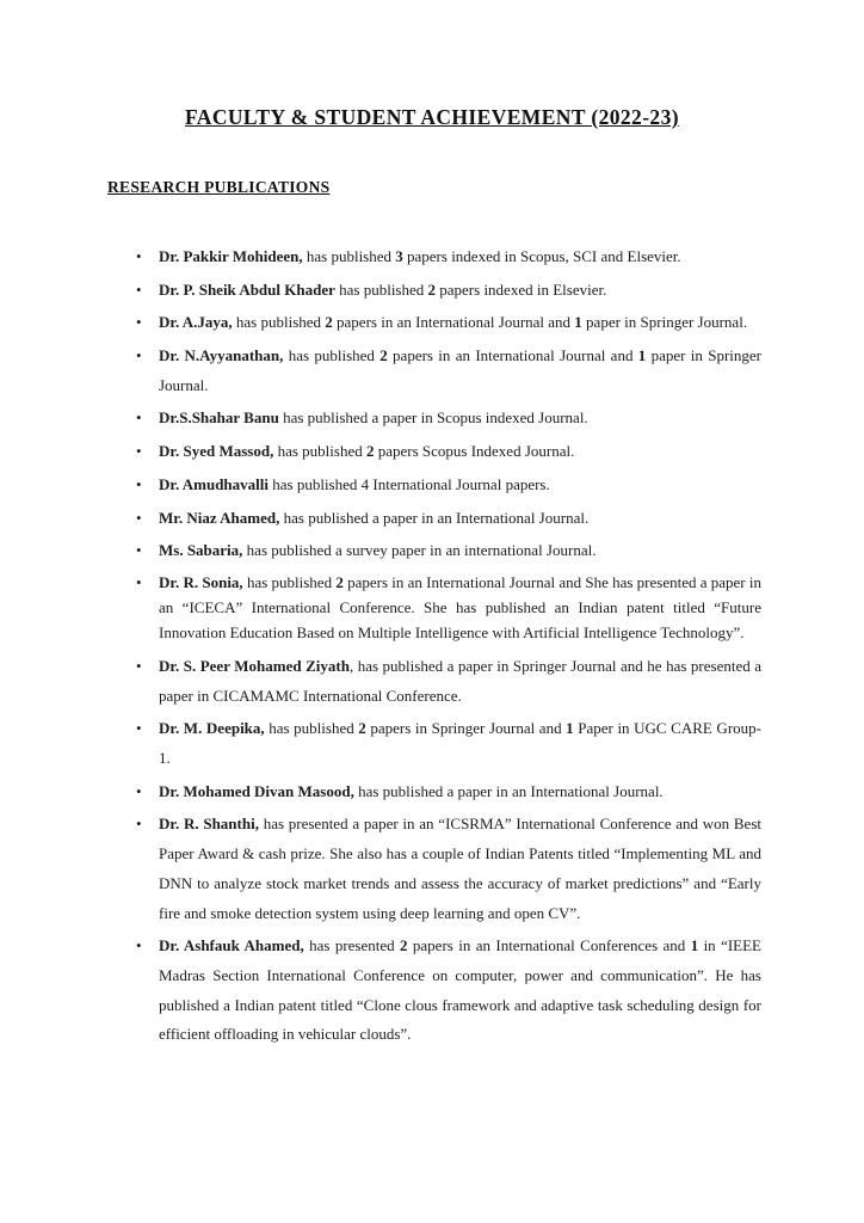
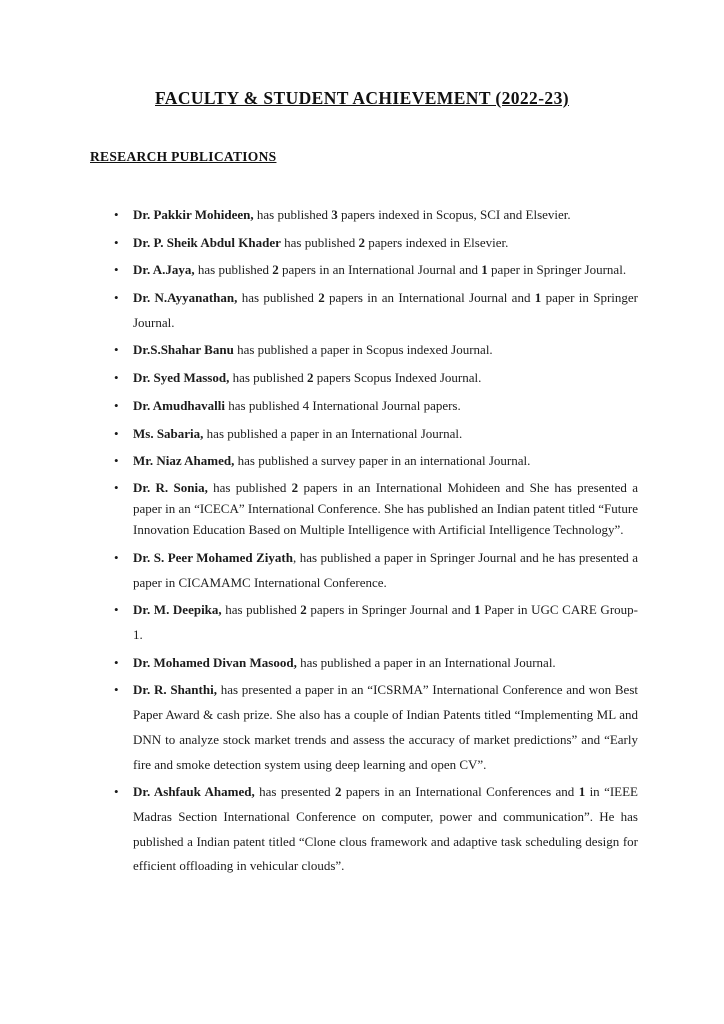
  FACULTY & STUDENT ACHIEVEMENT (2022-23)
  RESEARCH PUBLICATIONS
  •
  Dr. Pakkir Mohideen, has published 3 papers indexed in Scopus, SCI and Elsevier.
  •
  Dr. P. Sheik Abdul Khader has published 2 papers indexed in Elsevier.
  •
  Dr. A.Jaya, has published 2 papers in an International Journal and 1 paper in Springer Journal.
  •
  Dr. N.Ayyanathan, has published 2 papers in an International Journal and 1 paper in Springer Journal.
  •
  Dr.S.Shahar Banu has published a paper in Scopus indexed Journal.
  •
  Dr. Syed Massod, has published 2 papers Scopus Indexed Journal.
  •
  Dr. Amudhavalli has published 4 International Journal papers.
  •
- Mr. Niaz Ahamed, has published a paper in an International Journal.
+ Ms. Sabaria, has published a paper in an International Journal.
  •
- Ms. Sabaria, has published a survey paper in an international Journal.
+ Mr. Niaz Ahamed, has published a survey paper in an international Journal.
  •
- Dr. R. Sonia, has published 2 papers in an International Journal and She has presented a paper in an “ICECA” International Conference. She has published an Indian patent titled “Future Innovation Education Based on Multiple Intelligence with Artificial Intelligence Technology”.
+ Dr. R. Sonia, has published 2 papers in an International Mohideen and She has presented a paper in an “ICECA” International Conference. She has published an Indian patent titled “Future Innovation Education Based on Multiple Intelligence with Artificial Intelligence Technology”.
  •
  Dr. S. Peer Mohamed Ziyath, has published a paper in Springer Journal and he has presented a paper in CICAMAMC International Conference.
  •
  Dr. M. Deepika, has published 2 papers in Springer Journal and 1 Paper in UGC CARE Group-1.
  •
  Dr. Mohamed Divan Masood, has published a paper in an International Journal.
  •
  Dr. R. Shanthi, has presented a paper in an “ICSRMA” International Conference and won Best Paper Award & cash prize. She also has a couple of Indian Patents titled “Implementing ML and DNN to analyze stock market trends and assess the accuracy of market predictions” and “Early fire and smoke detection system using deep learning and open CV”.
  •
  Dr. Ashfauk Ahamed, has presented 2 papers in an International Conferences and 1 in “IEEE Madras Section International Conference on computer, power and communication”. He has published a Indian patent titled “Clone clous framework and adaptive task scheduling design for efficient offloading in vehicular clouds”.
